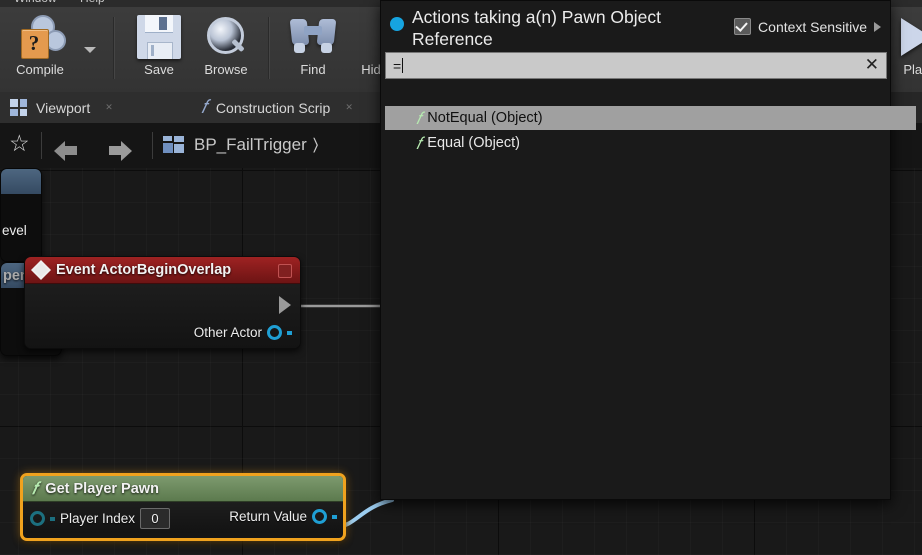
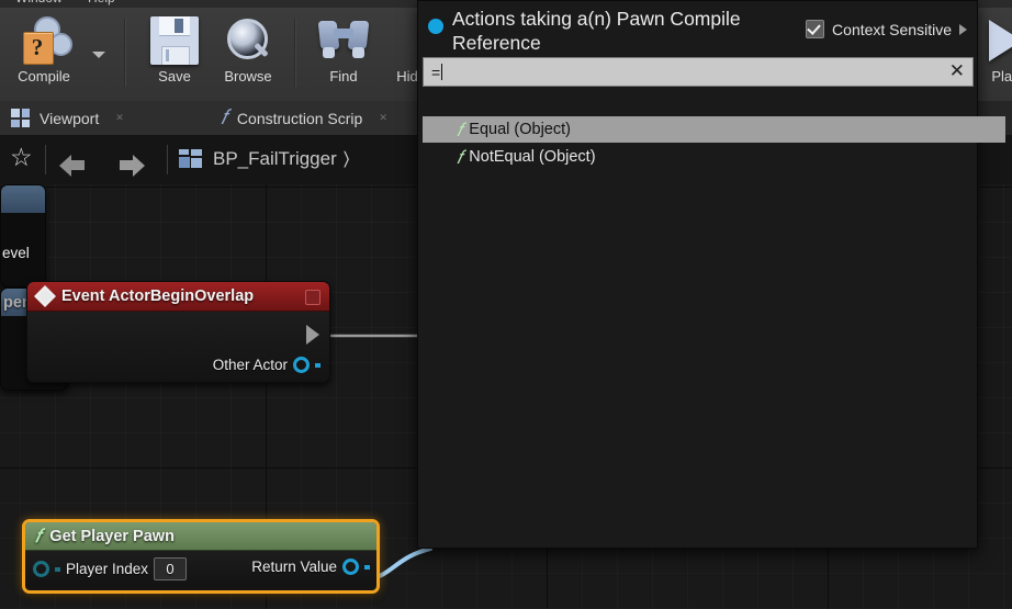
  ?
  Compile
  Save
  Browse
  Find
  Hid
  Pla
  Viewport
  ✕
  𝑓
  Construction Scrip
  ✕
  ☆
  BP_FailTrigger
  〉
  Event ActorBeginOverlap
  Other Actor
  evel
  𝑓
  Get Player Pawn
  Player Index
  0
  Return Value
- Actions taking a(n) Pawn Object Reference
+ Actions taking a(n) Pawn Compile Reference
  Context Sensitive
  =
  ✕
  𝑓
- NotEqual (Object)
+ Equal (Object)
  𝑓
- Equal (Object)
+ NotEqual (Object)
